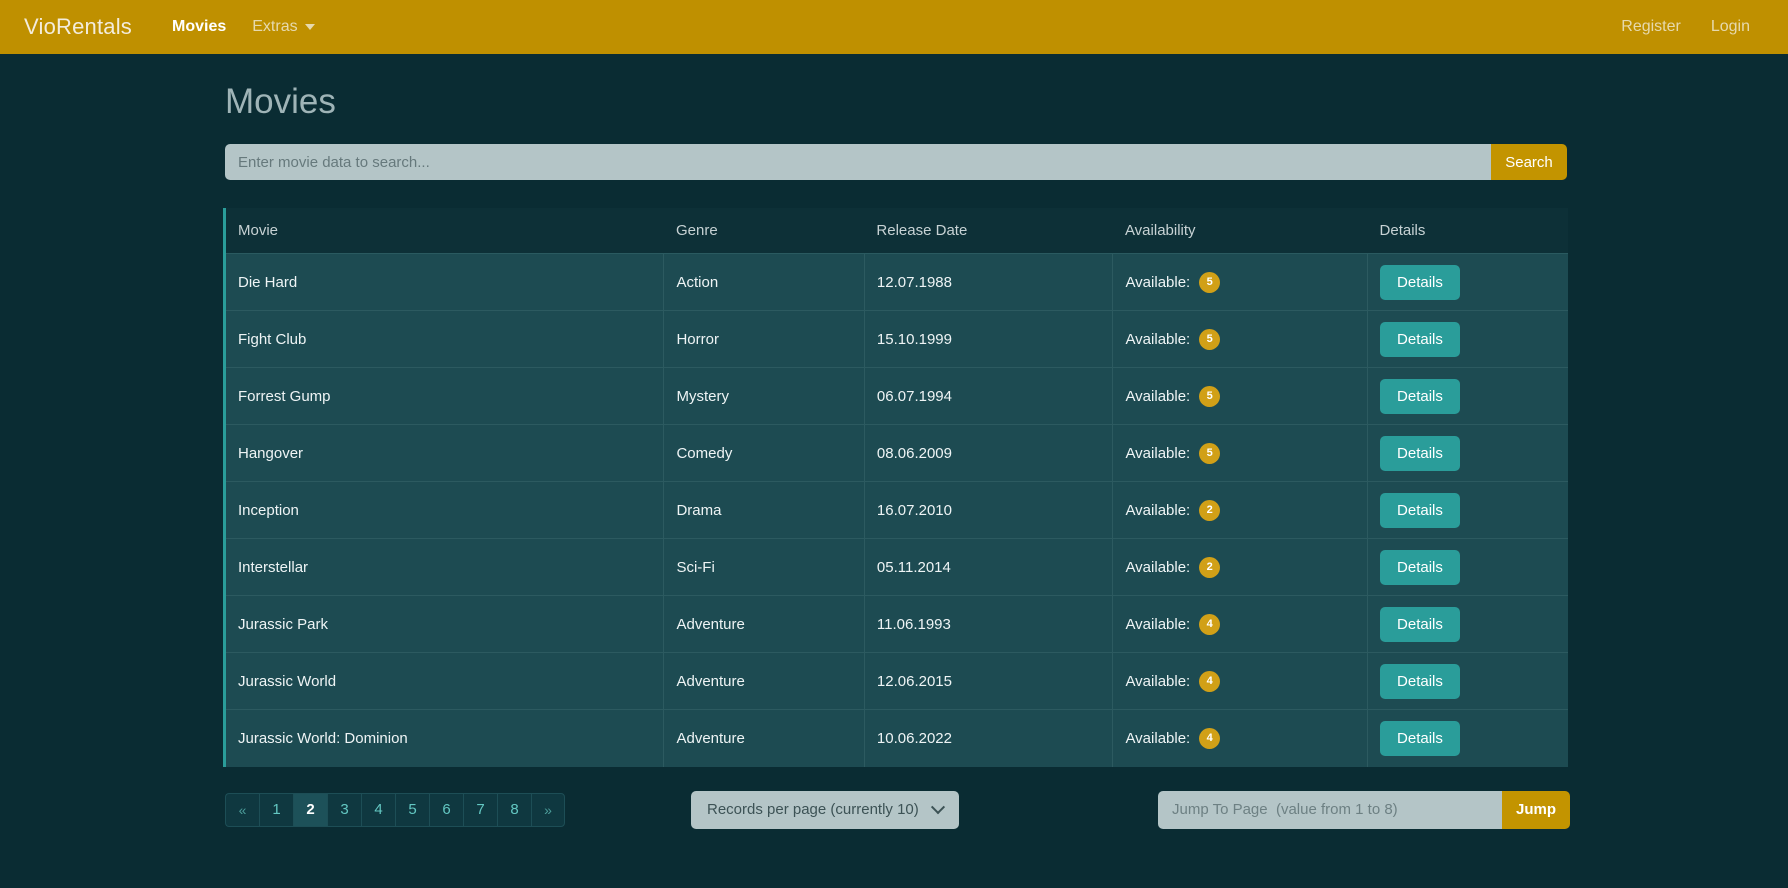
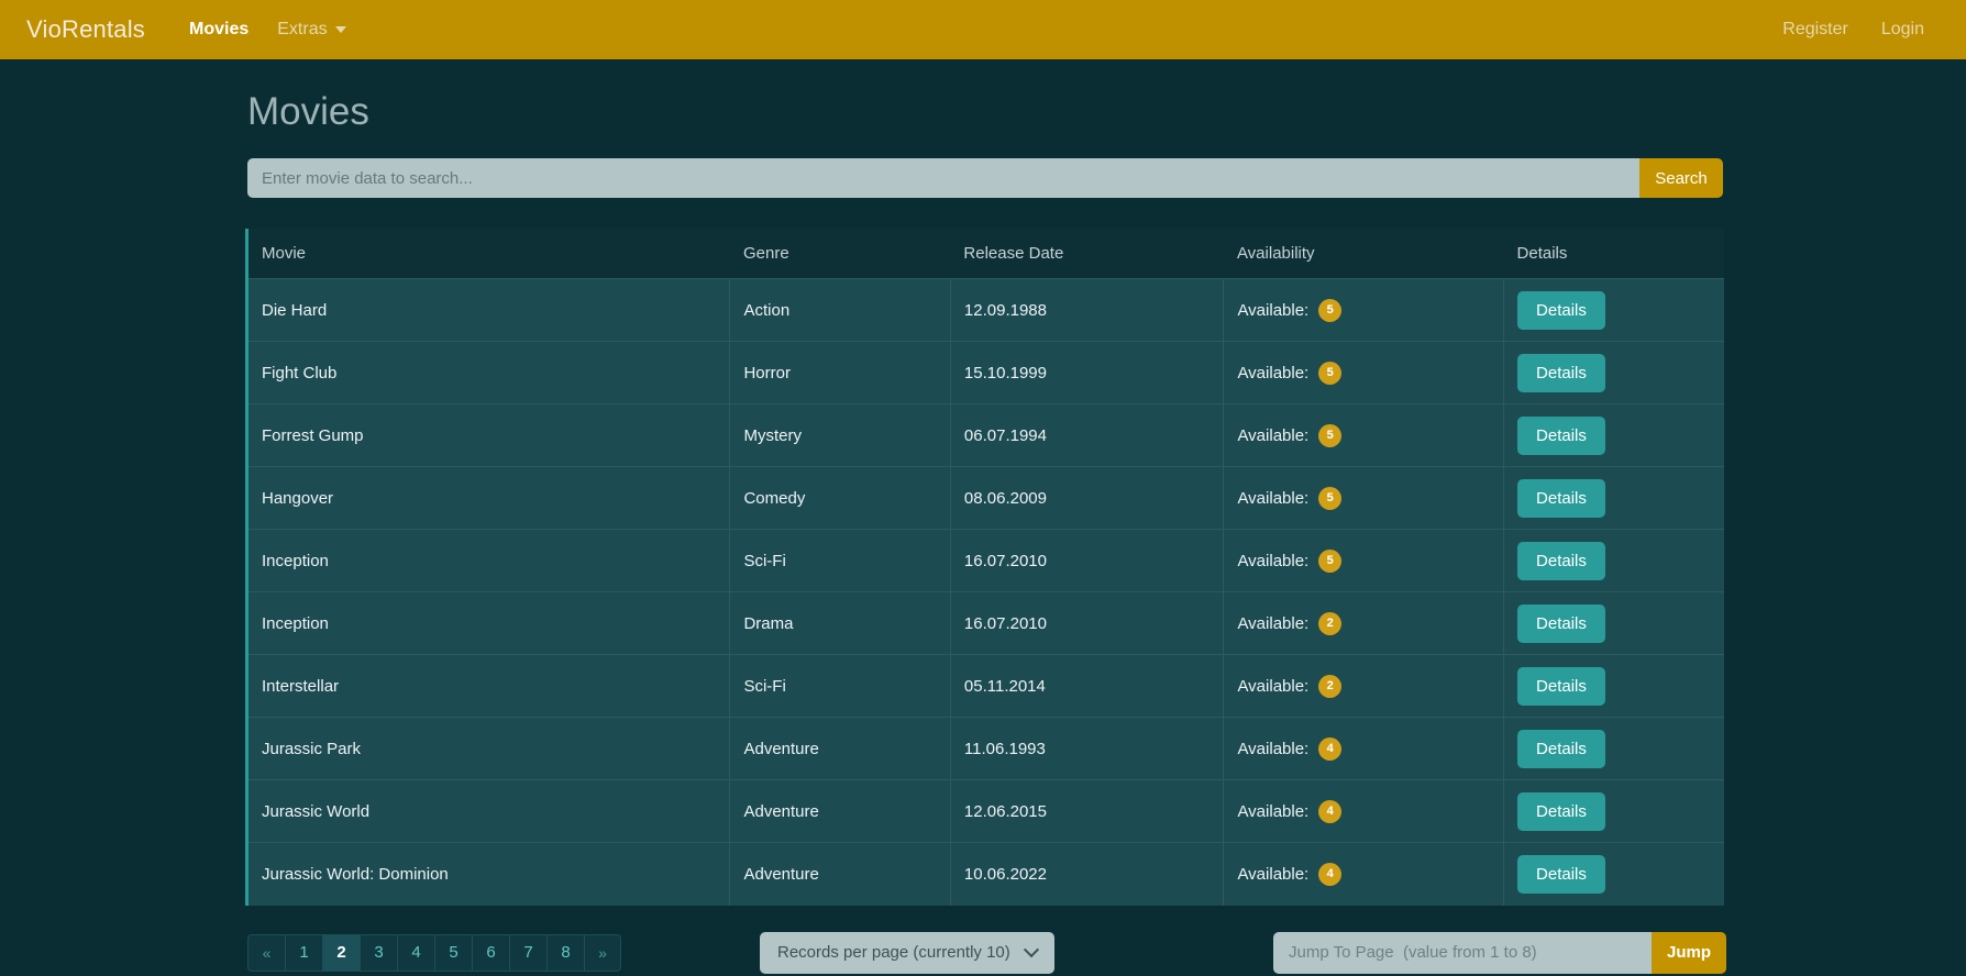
  VioRentals
  Movies
  Extras
  Register
  Login
  Movies
  Enter movie data to search...
  Search
  Movie	Genre	Release Date	Availability	Details
- Die Hard	Action	12.07.1988	Available: 5	Details
+ Die Hard	Action	12.09.1988	Available: 5	Details
  Fight Club	Horror	15.10.1999	Available: 5	Details
  Forrest Gump	Mystery	06.07.1994	Available: 5	Details
  Hangover	Comedy	08.06.2009	Available: 5	Details
+ Inception	Sci-Fi	16.07.2010	Available: 5	Details
  Inception	Drama	16.07.2010	Available: 2	Details
  Interstellar	Sci-Fi	05.11.2014	Available: 2	Details
  Jurassic Park	Adventure	11.06.1993	Available: 4	Details
  Jurassic World	Adventure	12.06.2015	Available: 4	Details
  Jurassic World: Dominion	Adventure	10.06.2022	Available: 4	Details
  «
  1
  2
  3
  4
  5
  6
  7
  8
  »
  Records per page (currently 10)
  Jump To Page (value from 1 to 8)
  Jump
